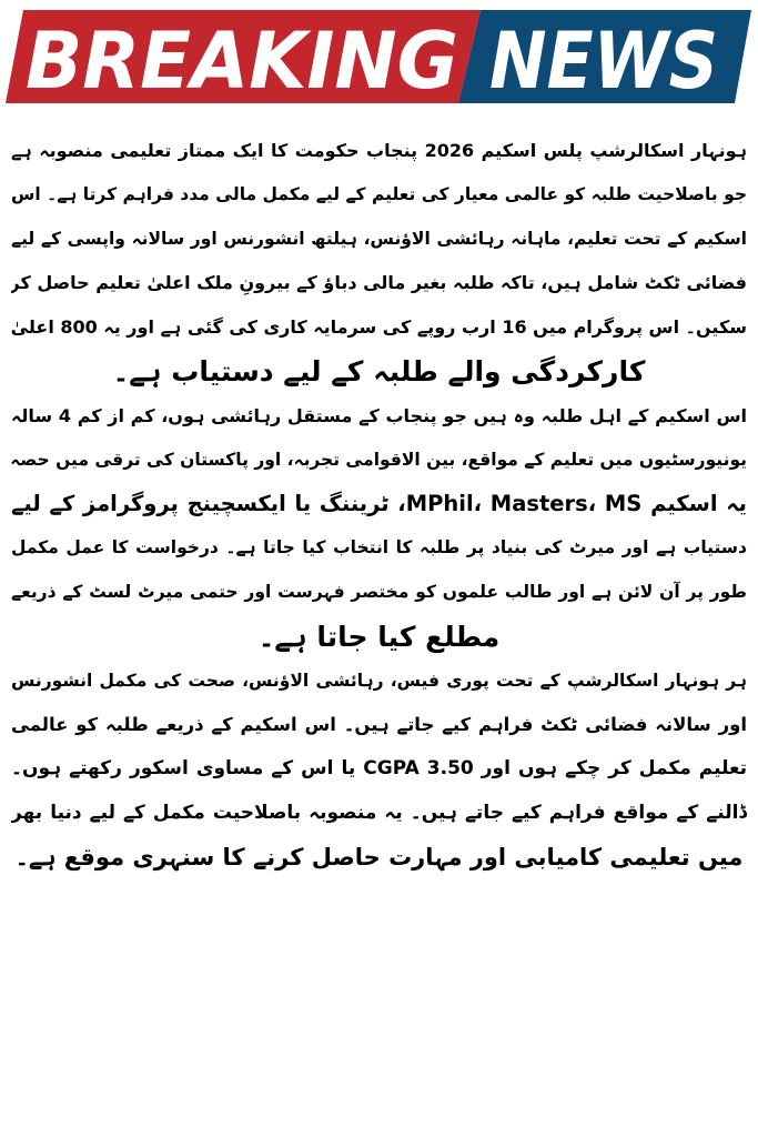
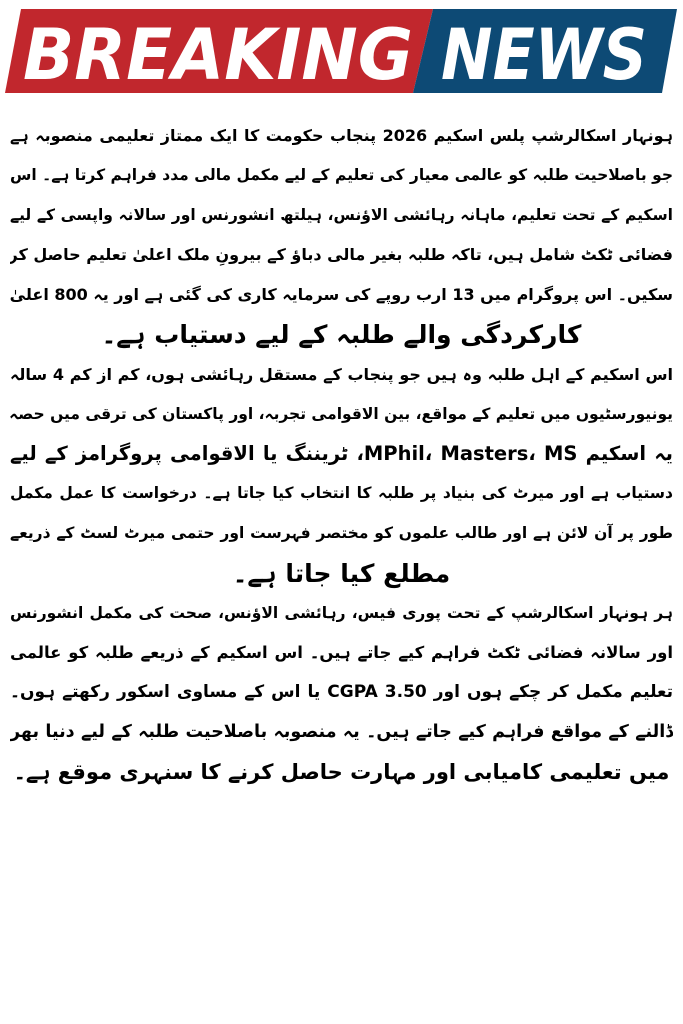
  BREAKING
  NEWS
  ہونہار اسکالرشپ پلس اسکیم 2026 پنجاب حکومت کا ایک ممتاز تعلیمی منصوبہ ہے
  جو باصلاحیت طلبہ کو عالمی معیار کی تعلیم کے لیے مکمل مالی مدد فراہم کرتا ہے۔ اس
  اسکیم کے تحت تعلیم، ماہانہ رہائشی الاؤنس، ہیلتھ انشورنس اور سالانہ واپسی کے لیے
  فضائی ٹکٹ شامل ہیں، تاکہ طلبہ بغیر مالی دباؤ کے بیرونِ ملک اعلیٰ تعلیم حاصل کر
- سکیں۔ اس پروگرام میں 16 ارب روپے کی سرمایہ کاری کی گئی ہے اور یہ 800 اعلیٰ
+ سکیں۔ اس پروگرام میں 13 ارب روپے کی سرمایہ کاری کی گئی ہے اور یہ 800 اعلیٰ
  کارکردگی والے طلبہ کے لیے دستیاب ہے۔
  اس اسکیم کے اہل طلبہ وہ ہیں جو پنجاب کے مستقل رہائشی ہوں، کم از کم 4 سالہ
  یونیورسٹیوں میں تعلیم کے مواقع، بین الاقوامی تجربہ، اور پاکستان کی ترقی میں حصہ
- یہ اسکیم MPhil، Masters، MS، ٹریننگ یا ایکسچینج پروگرامز کے لیے
+ یہ اسکیم MPhil، Masters، MS، ٹریننگ یا الاقوامی پروگرامز کے لیے
  دستیاب ہے اور میرٹ کی بنیاد پر طلبہ کا انتخاب کیا جاتا ہے۔ درخواست کا عمل مکمل
  طور پر آن لائن ہے اور طالب علموں کو مختصر فہرست اور حتمی میرٹ لسٹ کے ذریعے
  مطلع کیا جاتا ہے۔
  ہر ہونہار اسکالرشپ کے تحت پوری فیس، رہائشی الاؤنس، صحت کی مکمل انشورنس
  اور سالانہ فضائی ٹکٹ فراہم کیے جاتے ہیں۔ اس اسکیم کے ذریعے طلبہ کو عالمی
  تعلیم مکمل کر چکے ہوں اور CGPA 3.50 یا اس کے مساوی اسکور رکھتے ہوں۔
- ڈالنے کے مواقع فراہم کیے جاتے ہیں۔ یہ منصوبہ باصلاحیت مکمل کے لیے دنیا بھر
+ ڈالنے کے مواقع فراہم کیے جاتے ہیں۔ یہ منصوبہ باصلاحیت طلبہ کے لیے دنیا بھر
  میں تعلیمی کامیابی اور مہارت حاصل کرنے کا سنہری موقع ہے۔
